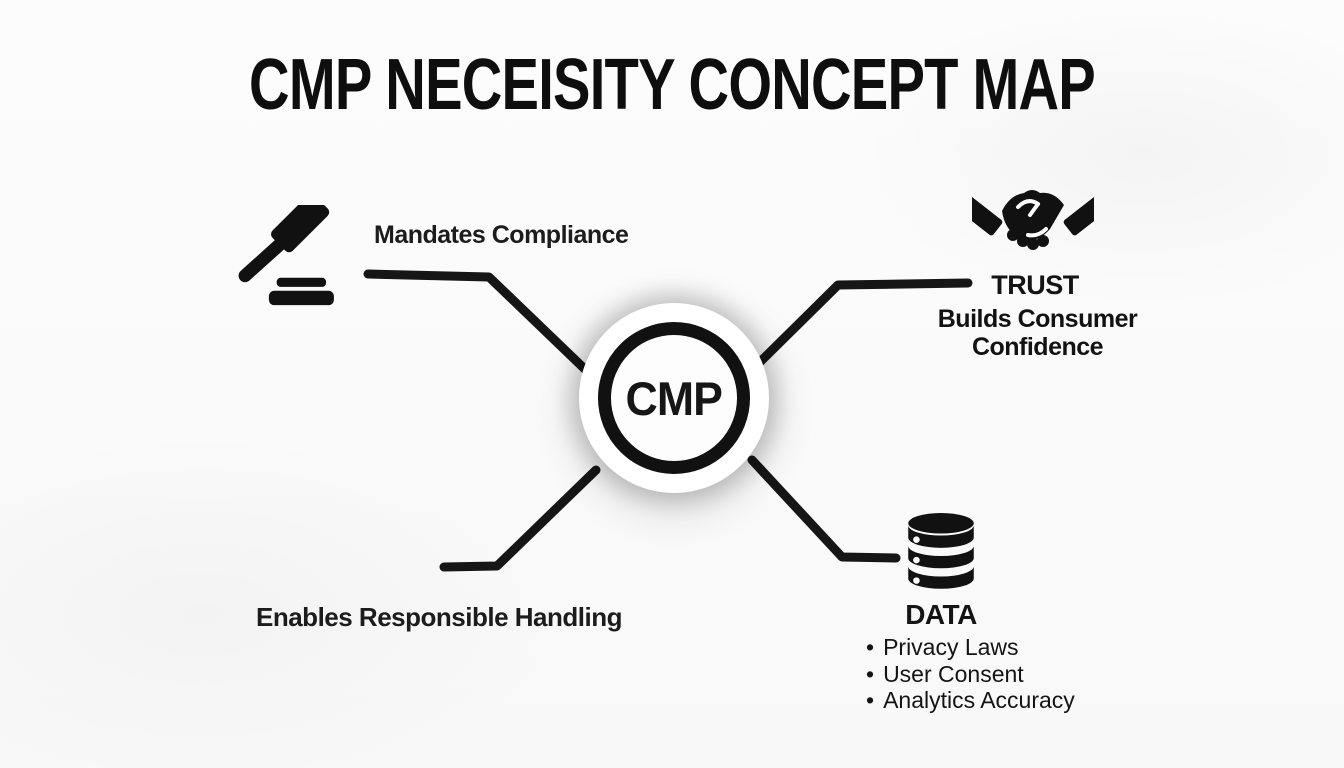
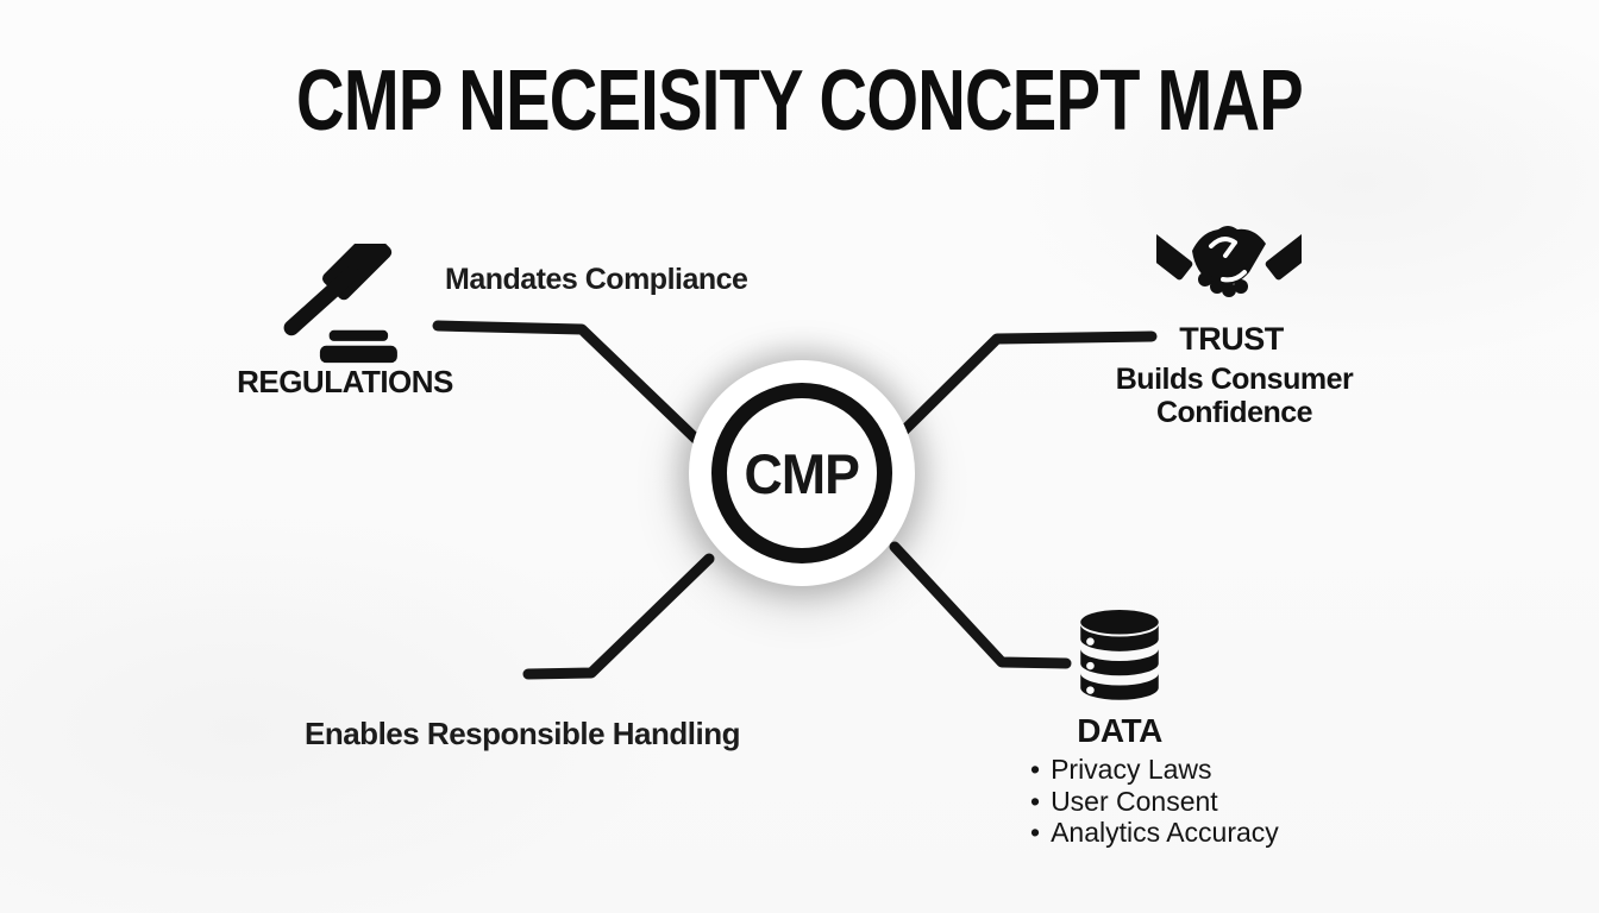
  CMP NECEISITY CONCEPT MAP
  CMP
+ REGULATIONS
  Mandates Compliance
  TRUST
  Builds Consumer Confidence
  Enables Responsible Handling
  DATA
  Privacy Laws
  User Consent
  Analytics Accuracy
